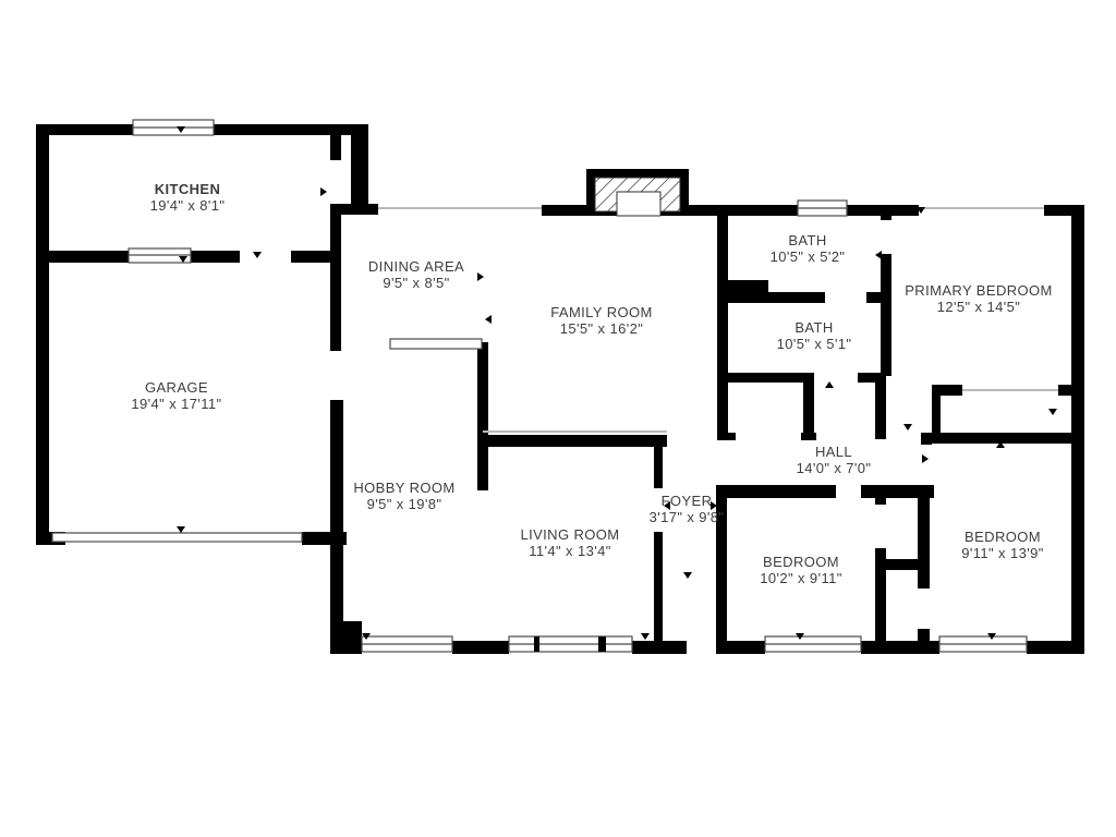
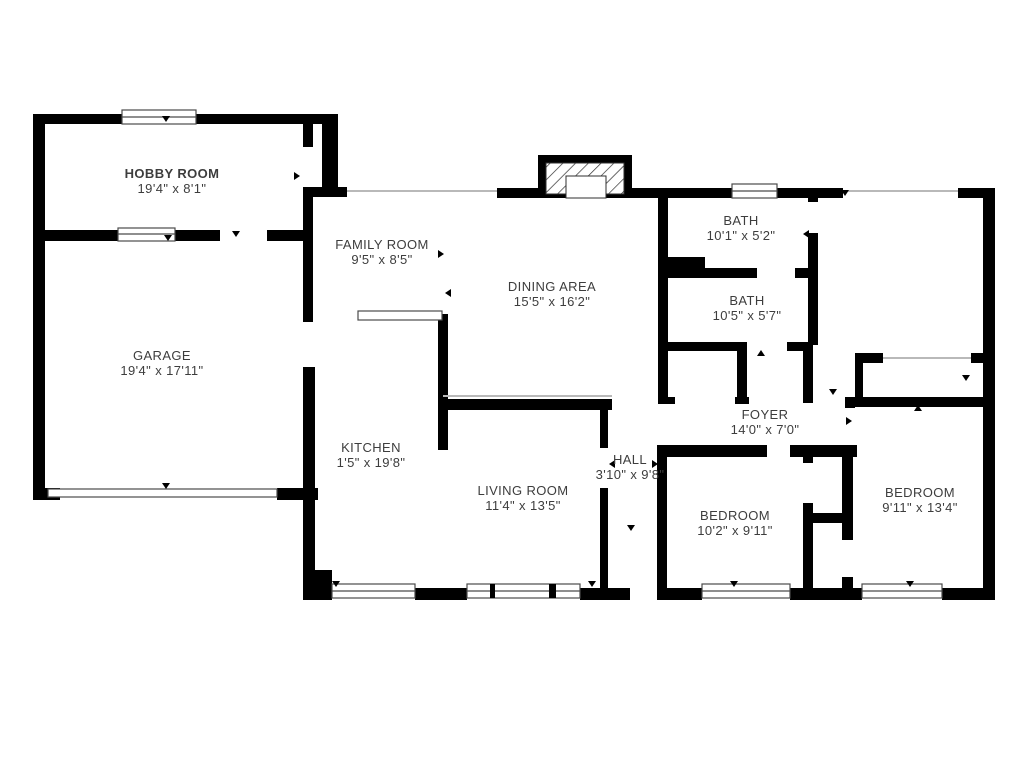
- KITCHEN
+ HOBBY ROOM
  19'4" x 8'1"
  GARAGE
  19'4" x 17'11"
- DINING AREA
+ FAMILY ROOM
  9'5" x 8'5"
- FAMILY ROOM
+ DINING AREA
  15'5" x 16'2"
  BATH
- 10'5" x 5'2"
+ 10'1" x 5'2"
  BATH
- 10'5" x 5'1"
+ 10'5" x 5'7"
- PRIMARY BEDROOM
- 12'5" x 14'5"
- HOBBY ROOM
+ KITCHEN
- 9'5" x 19'8"
+ 1'5" x 19'8"
  LIVING ROOM
- 11'4" x 13'4"
+ 11'4" x 13'5"
- FOYER
+ HALL
- 3'17" x 9'8"
+ 3'10" x 9'8"
- HALL
+ FOYER
  14'0" x 7'0"
  BEDROOM
  10'2" x 9'11"
  BEDROOM
- 9'11" x 13'9"
+ 9'11" x 13'4"
